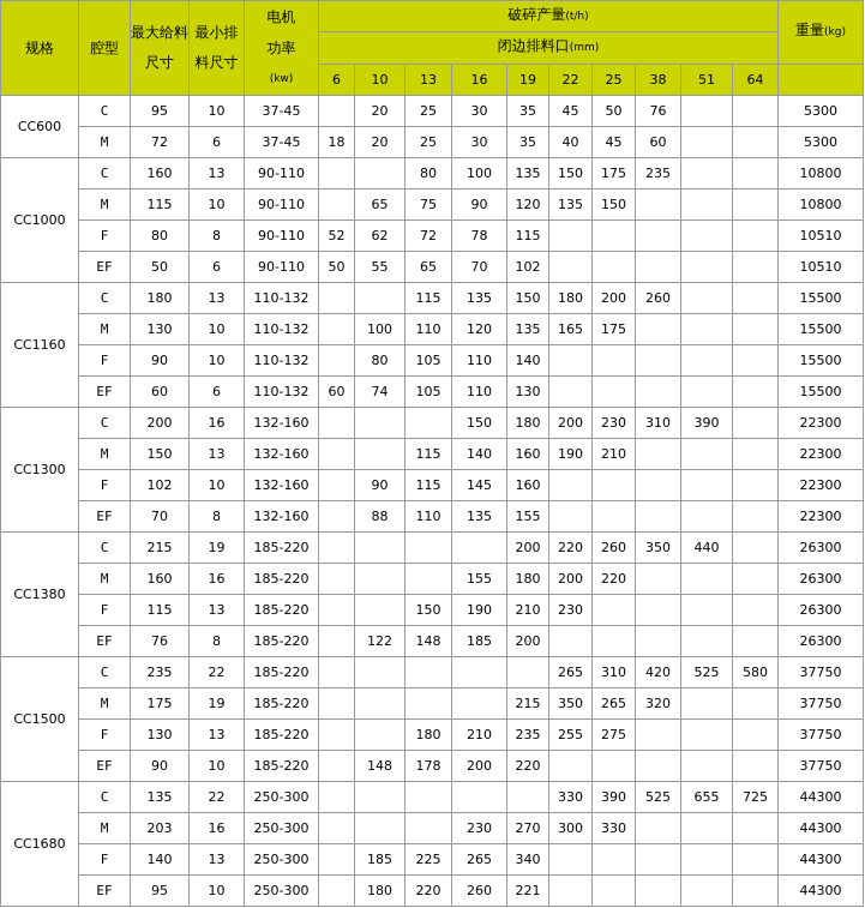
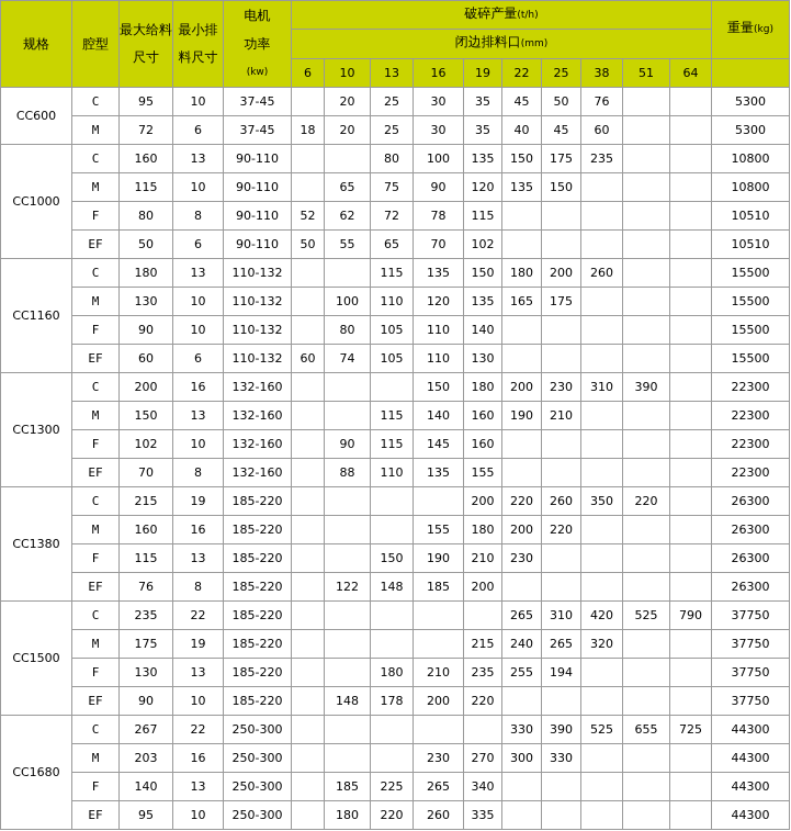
  规格	腔型	最大给料尺寸	最小排料尺寸	电机 功率 (kw)	破碎产量(t/h)	重量(kg)
  闭边排料口(mm)
  6	10	13	16	19	22	25	38	51	64
  CC600	C	95	10	37-45		20	25	30	35	45	50	76			5300
  M	72	6	37-45	18	20	25	30	35	40	45	60			5300
  CC1000	C	160	13	90-110			80	100	135	150	175	235			10800
  M	115	10	90-110		65	75	90	120	135	150				10800
  F	80	8	90-110	52	62	72	78	115						10510
  EF	50	6	90-110	50	55	65	70	102						10510
  CC1160	C	180	13	110-132			115	135	150	180	200	260			15500
  M	130	10	110-132		100	110	120	135	165	175				15500
  F	90	10	110-132		80	105	110	140						15500
  EF	60	6	110-132	60	74	105	110	130						15500
  CC1300	C	200	16	132-160				150	180	200	230	310	390		22300
  M	150	13	132-160			115	140	160	190	210				22300
  F	102	10	132-160		90	115	145	160						22300
  EF	70	8	132-160		88	110	135	155						22300
- CC1380	C	215	19	185-220					200	220	260	350	440		26300
+ CC1380	C	215	19	185-220					200	220	260	350	220		26300
  M	160	16	185-220				155	180	200	220				26300
  F	115	13	185-220			150	190	210	230					26300
  EF	76	8	185-220		122	148	185	200						26300
- CC1500	C	235	22	185-220						265	310	420	525	580	37750
+ CC1500	C	235	22	185-220						265	310	420	525	790	37750
- M	175	19	185-220					215	350	265	320			37750
+ M	175	19	185-220					215	240	265	320			37750
- F	130	13	185-220			180	210	235	255	275				37750
+ F	130	13	185-220			180	210	235	255	194				37750
  EF	90	10	185-220		148	178	200	220						37750
- CC1680	C	135	22	250-300						330	390	525	655	725	44300
+ CC1680	C	267	22	250-300						330	390	525	655	725	44300
  M	203	16	250-300				230	270	300	330				44300
  F	140	13	250-300		185	225	265	340						44300
- EF	95	10	250-300		180	220	260	221						44300
+ EF	95	10	250-300		180	220	260	335						44300
